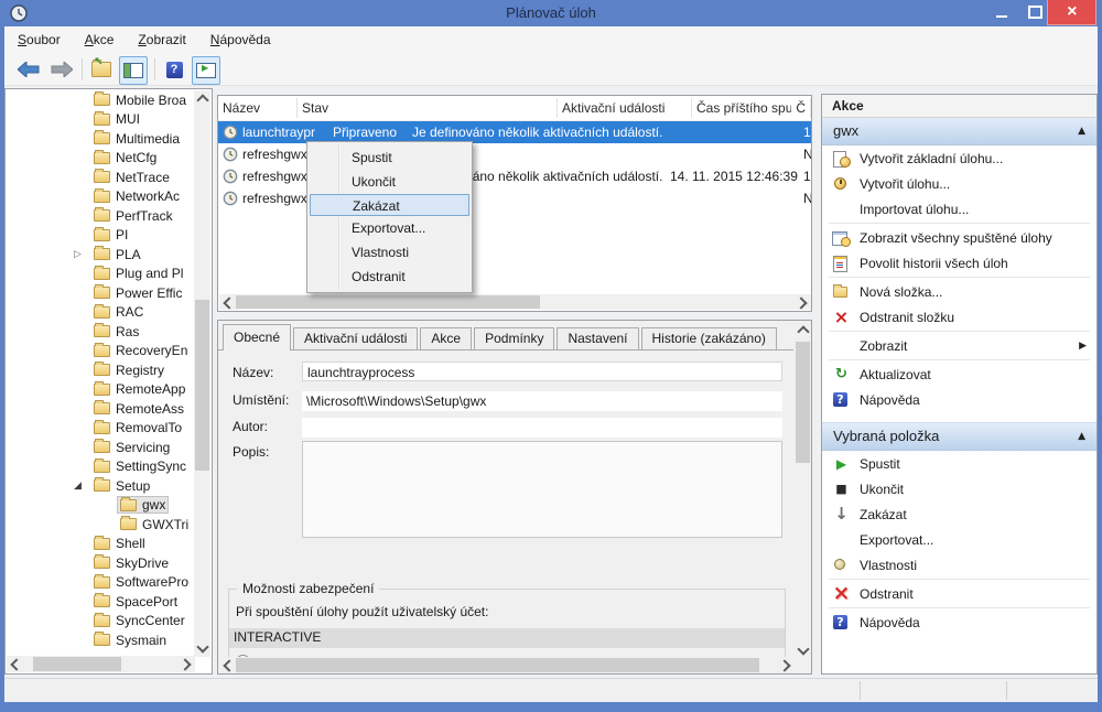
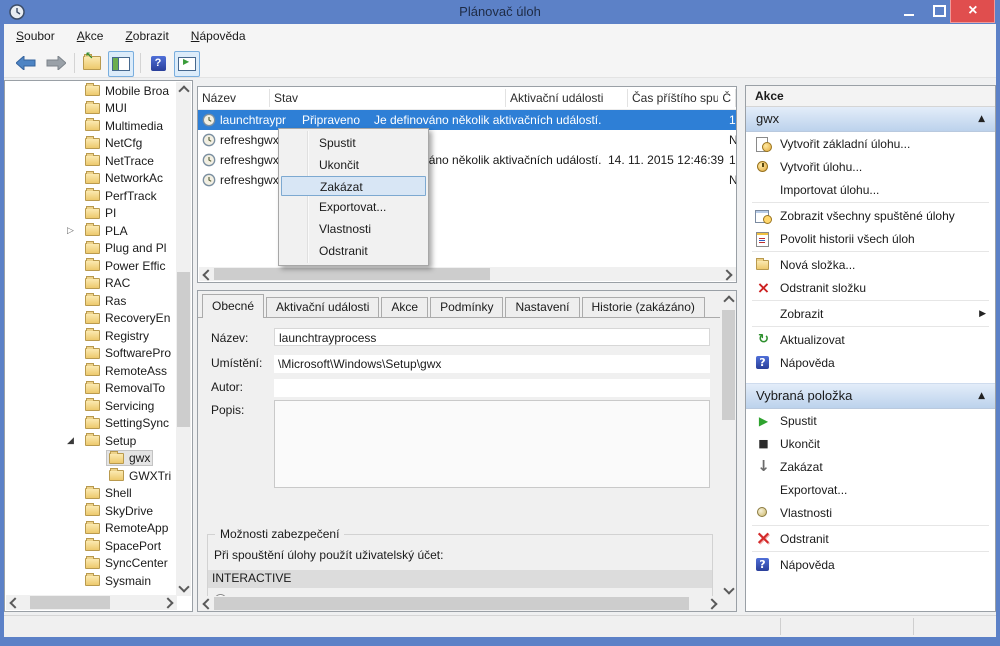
  Plánovač úloh
  Soubor
  Akce
  Zobrazit
  Nápověda
  Mobile Broa
  MUI
  Multimedia
  NetCfg
  NetTrace
  NetworkAc
  PerfTrack
  PI
  PLA
  Plug and Pl
  Power Effic
  RAC
  Ras
  RecoveryEn
  Registry
- RemoteApp
+ SoftwarePro
  RemoteAss
  RemovalTo
  Servicing
  SettingSync
  Setup
  gwx
  GWXTri
  Shell
  SkyDrive
- SoftwarePro
+ RemoteApp
  SpacePort
  SyncCenter
  Sysmain
  Název
  Stav
  Aktivační události
  Čas příštího spu
  Č
  launchtraypr
  Připraveno
  Je definováno několik aktivačních událostí.
  1
  refreshgwx
  N
  refreshgwx
  áno několik aktivačních událostí.
  14. 11. 2015 12:46:39
  refreshgwx
  N
  Spustit
  Ukončit
  Zakázat
  Exportovat...
  Vlastnosti
  Odstranit
  Obecné
  Aktivační události
  Akce
  Podmínky
  Nastavení
  Historie (zakázáno)
  Název:
  launchtrayprocess
  Umístění:
  \Microsoft\Windows\Setup\gwx
  Autor:
  Popis:
  Možnosti zabezpečení
  Při spouštění úlohy použít uživatelský účet:
  INTERACTIVE
  Akce
  gwx
  Vytvořit základní úlohu...
  Vytvořit úlohu...
  Importovat úlohu...
  Zobrazit všechny spuštěné úlohy
  Povolit historii všech úloh
  Nová složka...
  Odstranit složku
  Zobrazit
  Aktualizovat
  Nápověda
  Vybraná položka
  Spustit
  Ukončit
  Zakázat
  Exportovat...
  Vlastnosti
  Odstranit
  Nápověda
